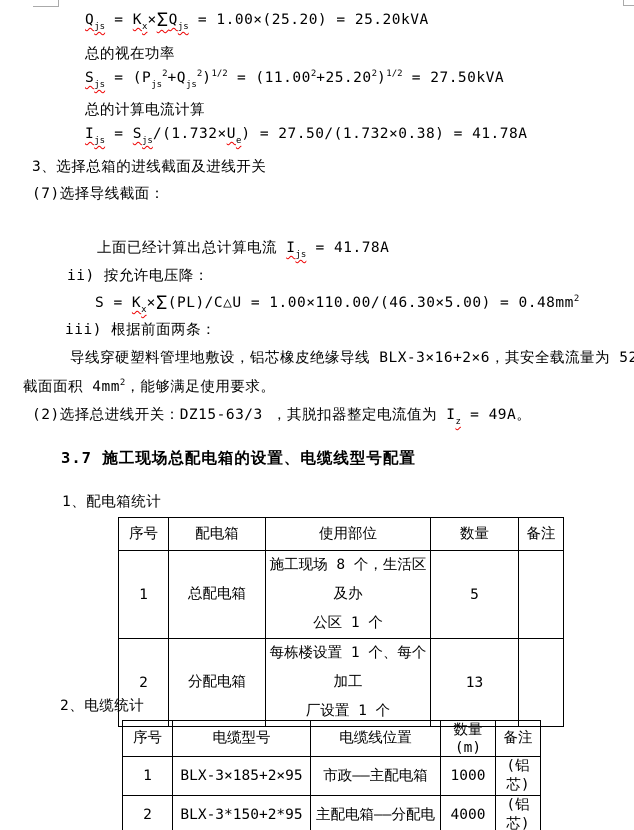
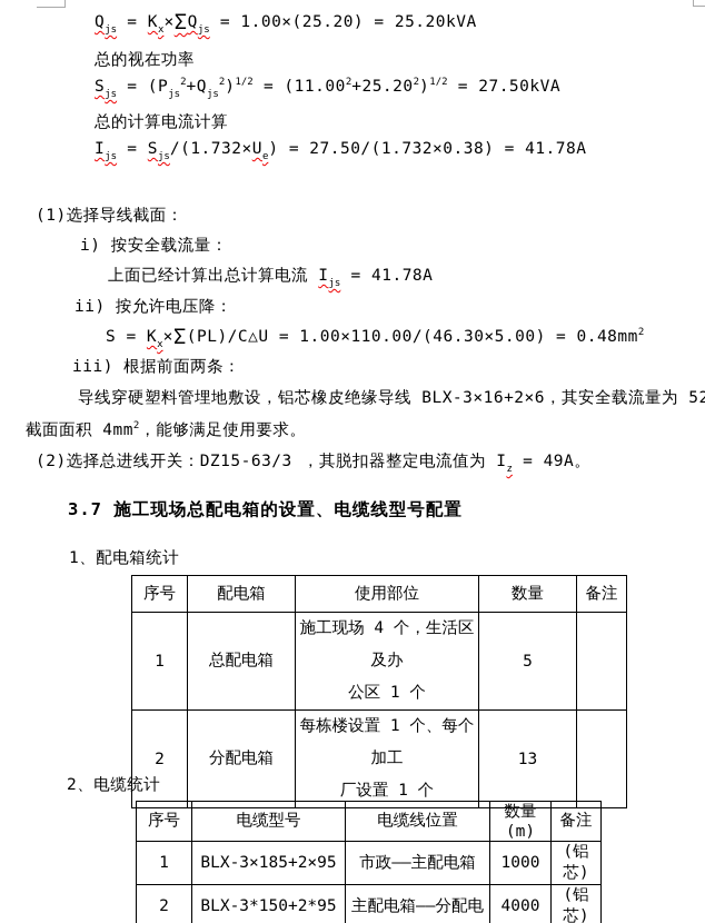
  Qjs = Kx×ΣQjs = 1.00×(25.20) = 25.20kVA
  总的视在功率
  Sjs = (Pjs2+Qjs2)1/2 = (11.002+25.202)1/2 = 27.50kVA
  总的计算电流计算
  Ijs = Sjs/(1.732×Ue) = 27.50/(1.732×0.38) = 41.78A
- 3、选择总箱的进线截面及进线开关
- (7)选择导线截面：
+ (1)选择导线截面：
+ i) 按安全载流量：
  上面已经计算出总计算电流 Ijs = 41.78A
  ii) 按允许电压降：
  S = Kx×Σ(PL)/C△U = 1.00×110.00/(46.30×5.00) = 0.48mm2
  iii) 根据前面两条：
  导线穿硬塑料管埋地敷设，铝芯橡皮绝缘导线 BLX-3×16+2×6，其安全载流量为 52
  截面面积 4mm2，能够满足使用要求。
  (2)选择总进线开关：DZ15-63/3 ，其脱扣器整定电流值为 Iz = 49A。
  3.7 施工现场总配电箱的设置、电缆线型号配置
  1、配电箱统计
  序号	配电箱	使用部位	数量	备注
- 1	总配电箱	施工现场 8 个，生活区及办 公区 1 个	5
+ 1	总配电箱	施工现场 4 个，生活区及办 公区 1 个	5
  2	分配电箱	每栋楼设置 1 个、每个加工 厂设置 1 个	13
  2、电缆统计
  序号	电缆型号	电缆线位置	数量(m)	备注
  1	BLX-3×185+2×95	市政——主配电箱	1000	(铝芯)
  2	BLX-3*150+2*95	主配电箱——分配电	4000	(铝芯)
